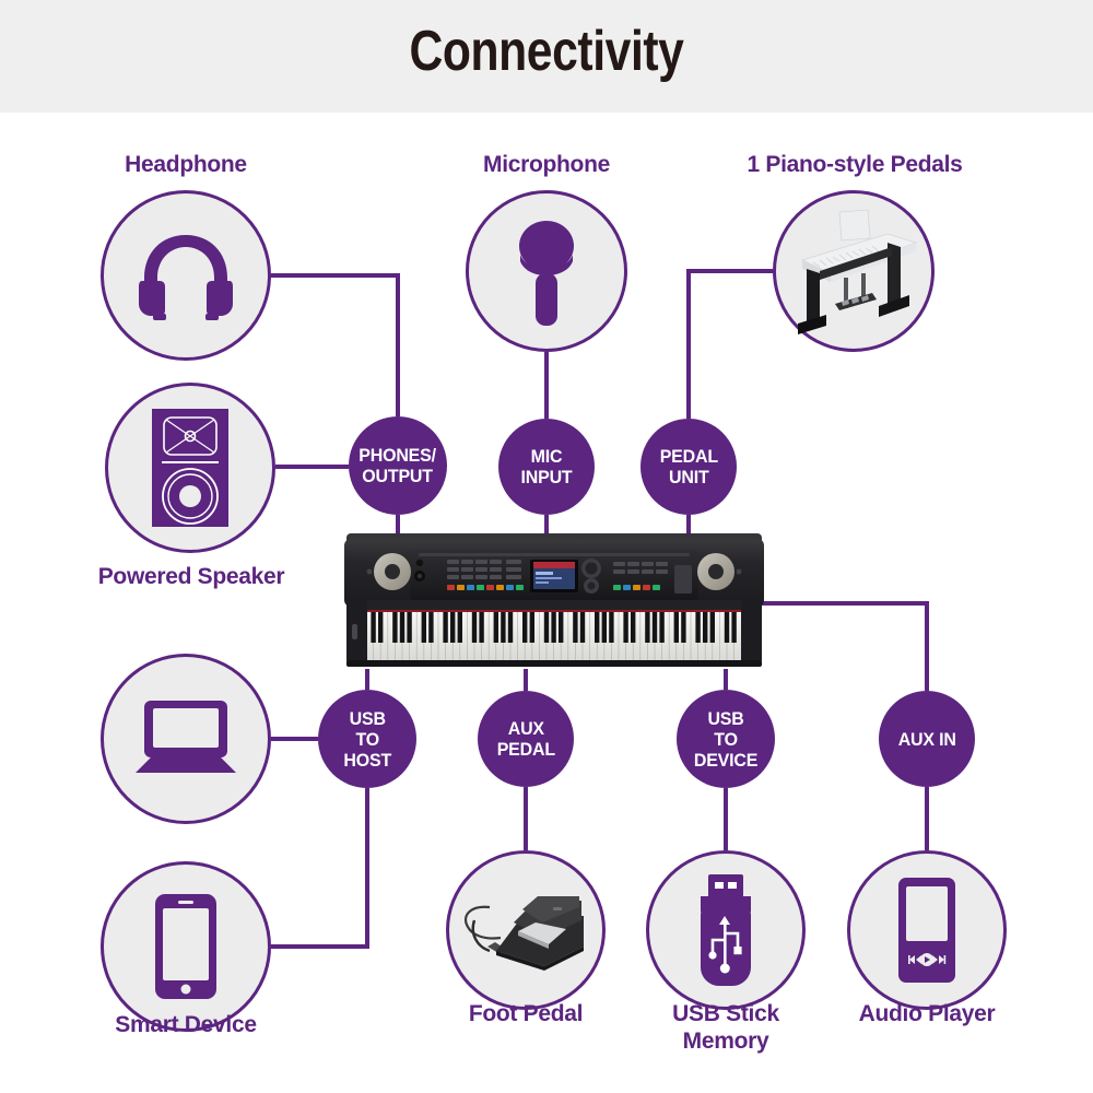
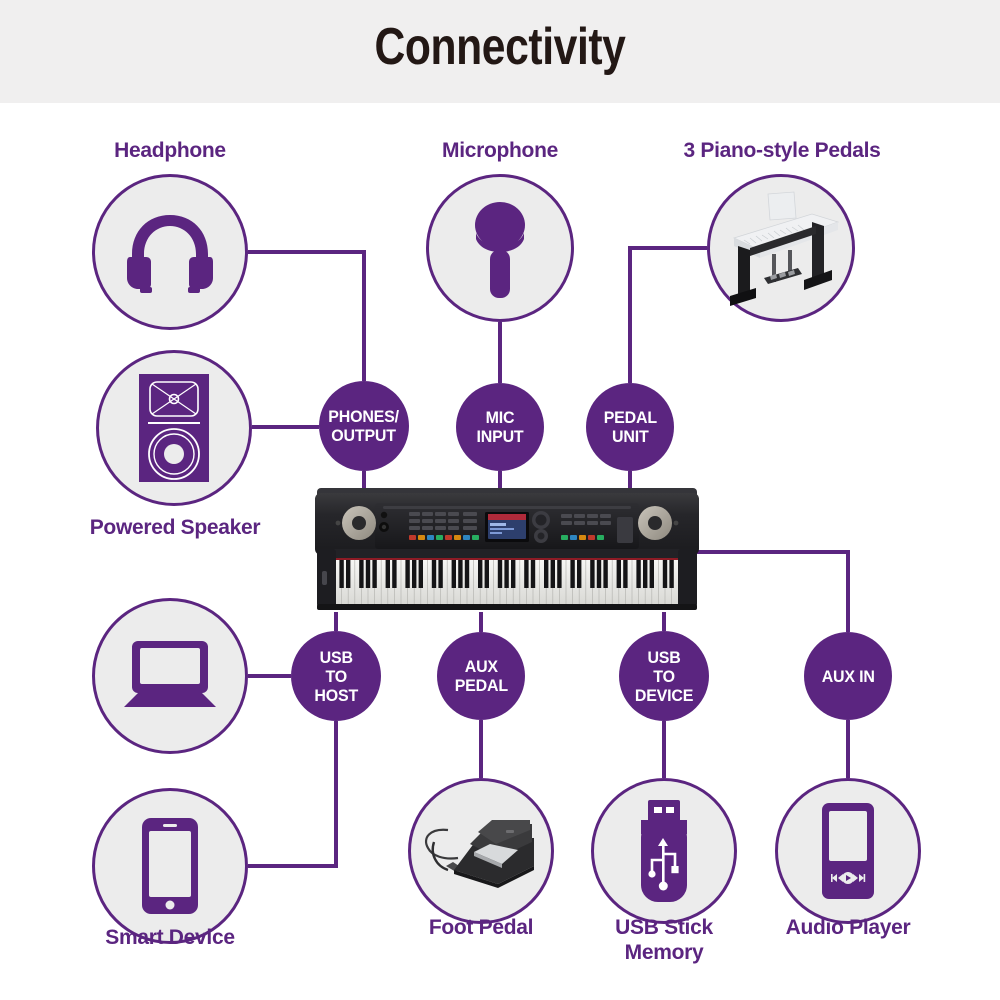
  Connectivity
  Headphone
  Microphone
- 1 Piano-style Pedals
+ 3 Piano-style Pedals
  Powered Speaker
  Smart Device
  Foot Pedal
  USB Stick Memory
  Audio Player
  PHONES/
  OUTPUT
  MIC
  INPUT
  PEDAL
  UNIT
  USB
  TO
  HOST
  AUX
  PEDAL
  USB
  TO
  DEVICE
  AUX IN
